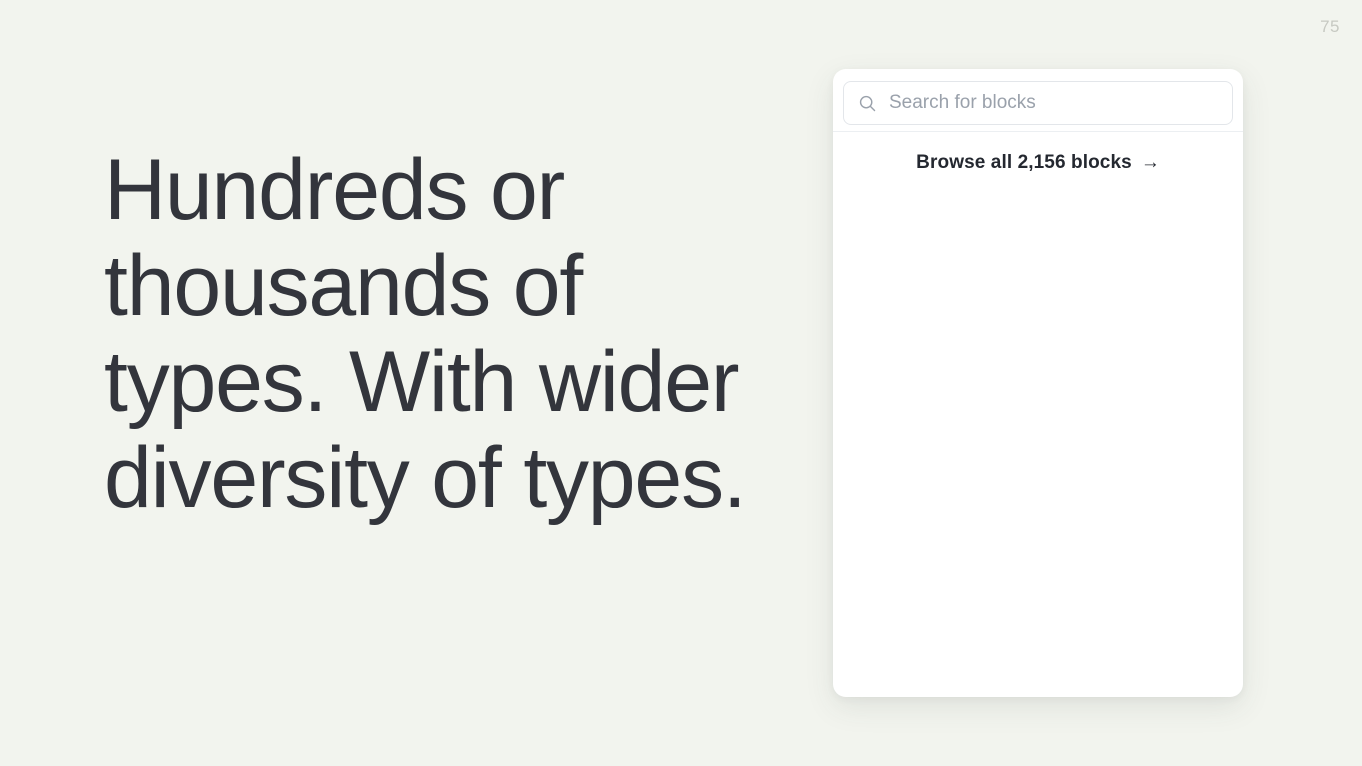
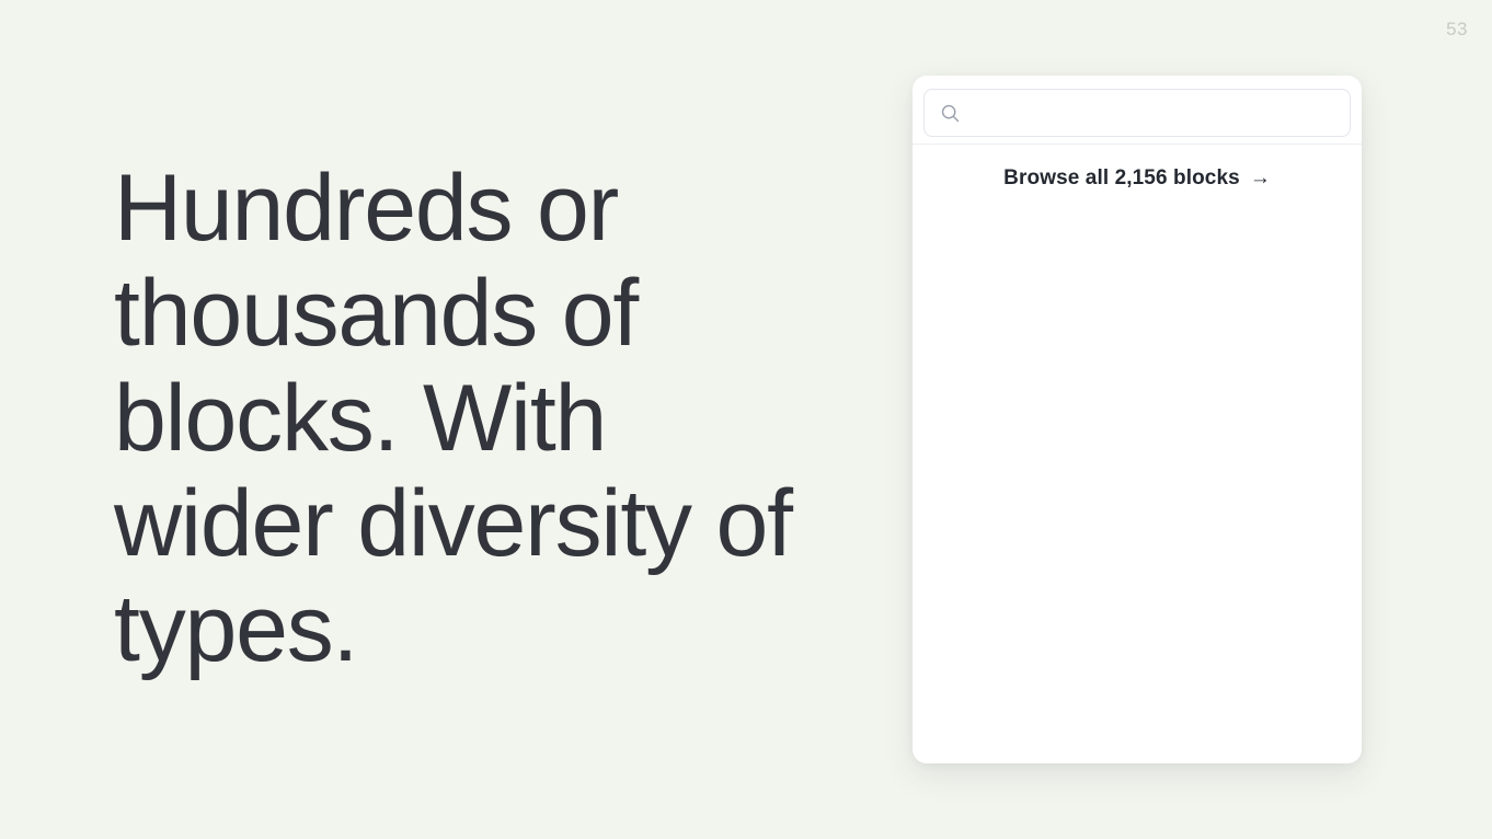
- 75
+ 53
- Hundreds or thousands of types. With wider diversity of types.
+ Hundreds or thousands of blocks. With wider diversity of types.
- Search for blocks
  Browse all 2,156 blocks
  →
